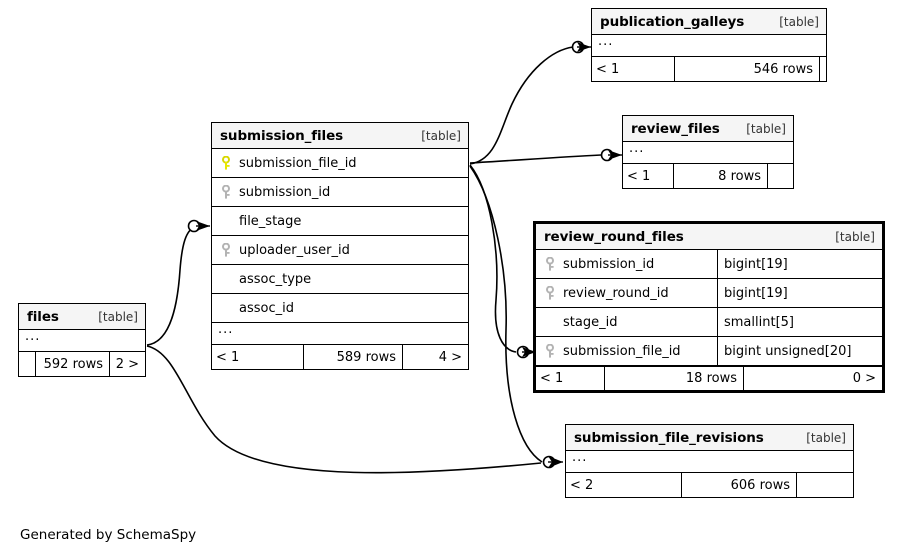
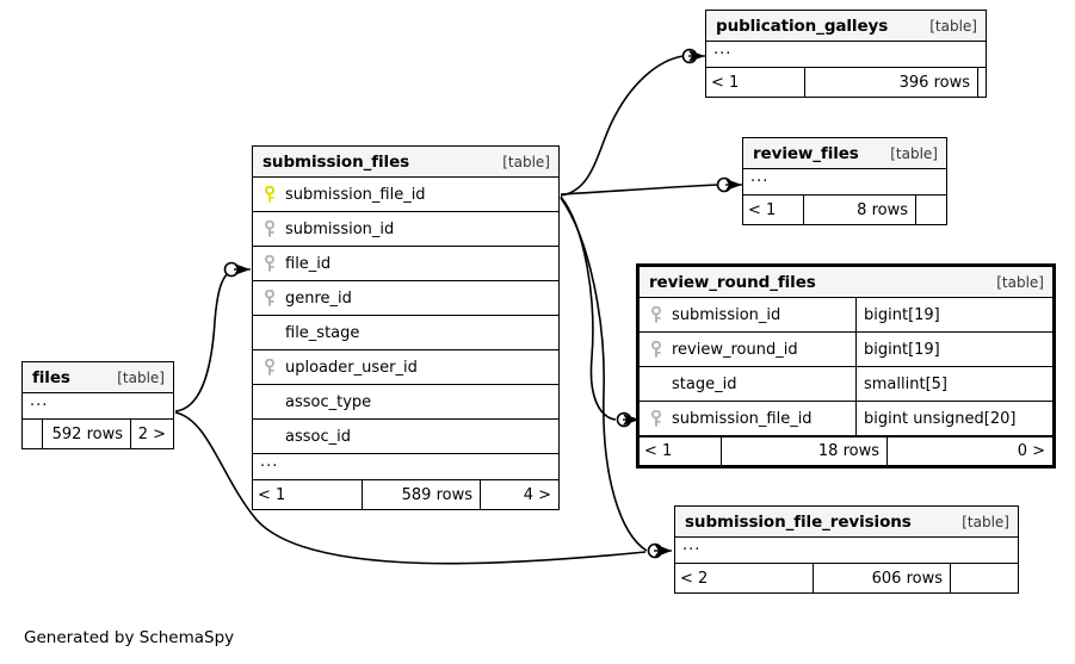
  publication_galleys
  [table]
  ...
  < 1
- 546 rows
+ 396 rows
  review_files
  [table]
  ...
  < 1
  8 rows
  submission_files
  [table]
  submission_file_id
  submission_id
+ file_id
+ genre_id
  file_stage
  uploader_user_id
  assoc_type
  assoc_id
  ...
  < 1
  589 rows
  4 >
  review_round_files
  [table]
  submission_id
  bigint[19]
  review_round_id
  bigint[19]
  stage_id
  smallint[5]
  submission_file_id
  bigint unsigned[20]
  < 1
  18 rows
  0 >
  files
  [table]
  ...
  592 rows
  2 >
  submission_file_revisions
  [table]
  ...
  < 2
  606 rows
  Generated by SchemaSpy
